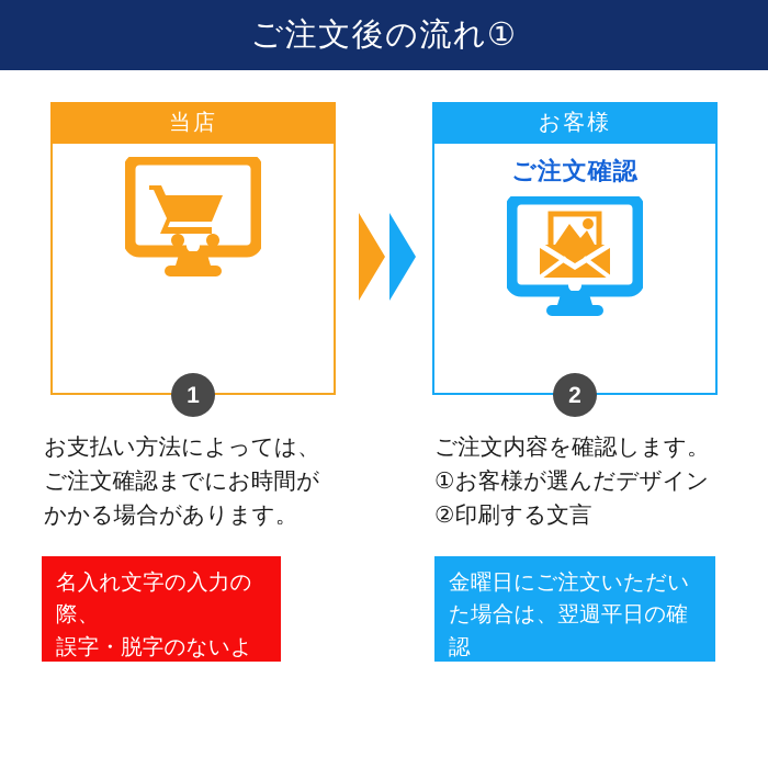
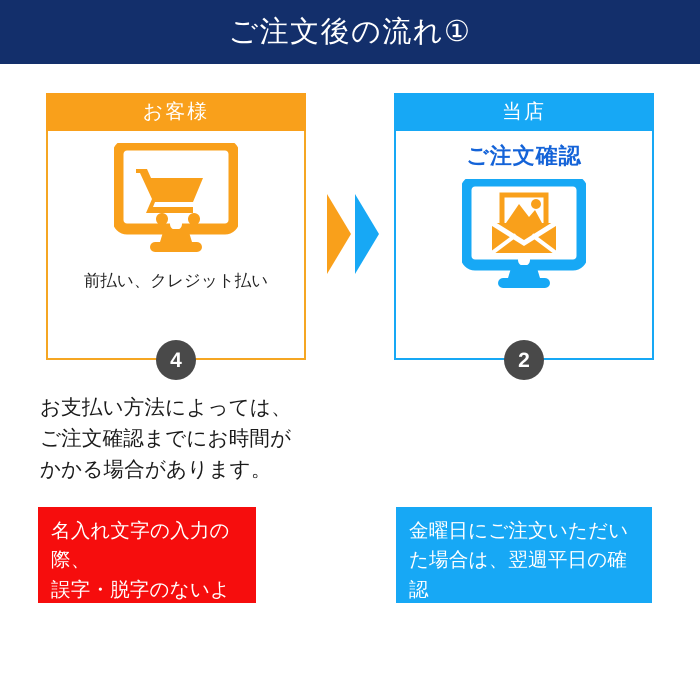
  ご注文後の流れ①
- 当店
+ お客様
+ 前払い、クレジット払い
- 1
+ 4
- お客様
+ 当店
  ご注文確認
  2
  お支払い方法によっては、
  ご注文確認までにお時間が
  かかる場合があります。
- ご注文内容を確認します。
- ①お客様が選んだデザイン
- ②印刷する文言
  名入れ文字の入力の際、
  誤字・脱字のないよ
  金曜日にご注文いただい
  た場合は、翌週平日の確認
